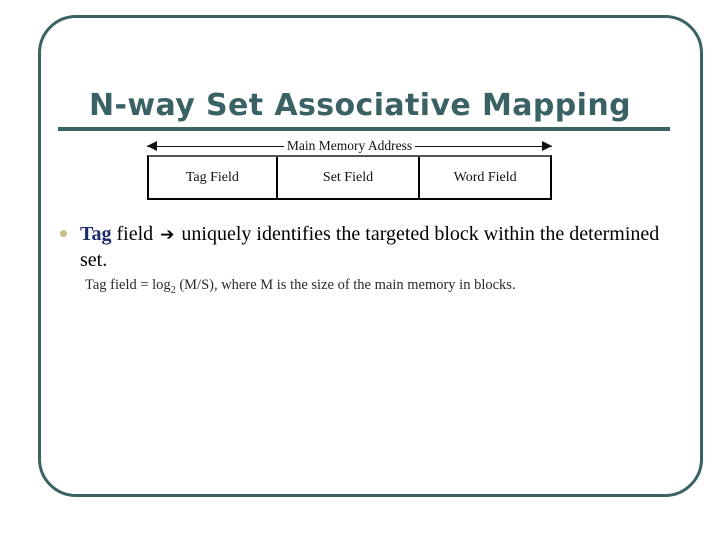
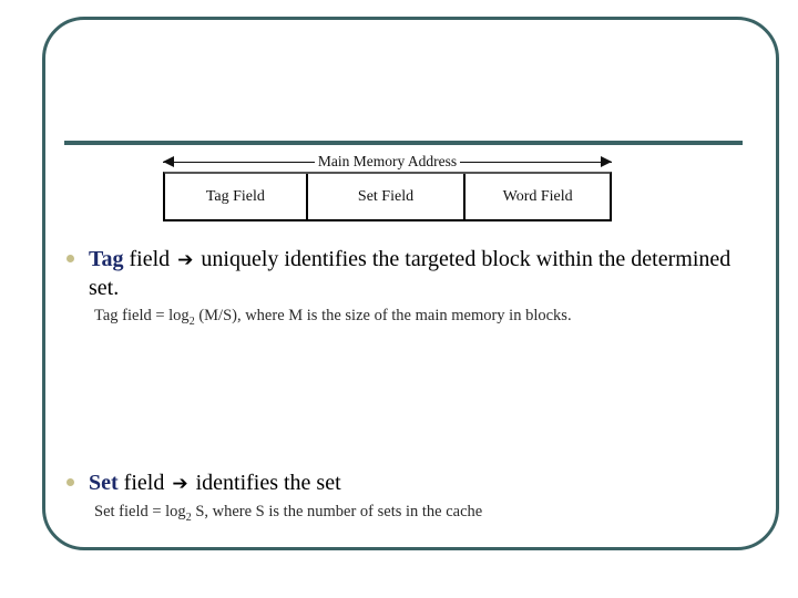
- N-way Set Associative Mapping
  Main Memory Address
  Tag Field
  Set Field
  Word Field
  Tag field ➔ uniquely identifies the targeted block within the determined set.
  Tag field = log2 (M/S), where M is the size of the main memory in blocks.
+ Set field ➔ identifies the set
+ Set field = log2 S, where S is the number of sets in the cache
